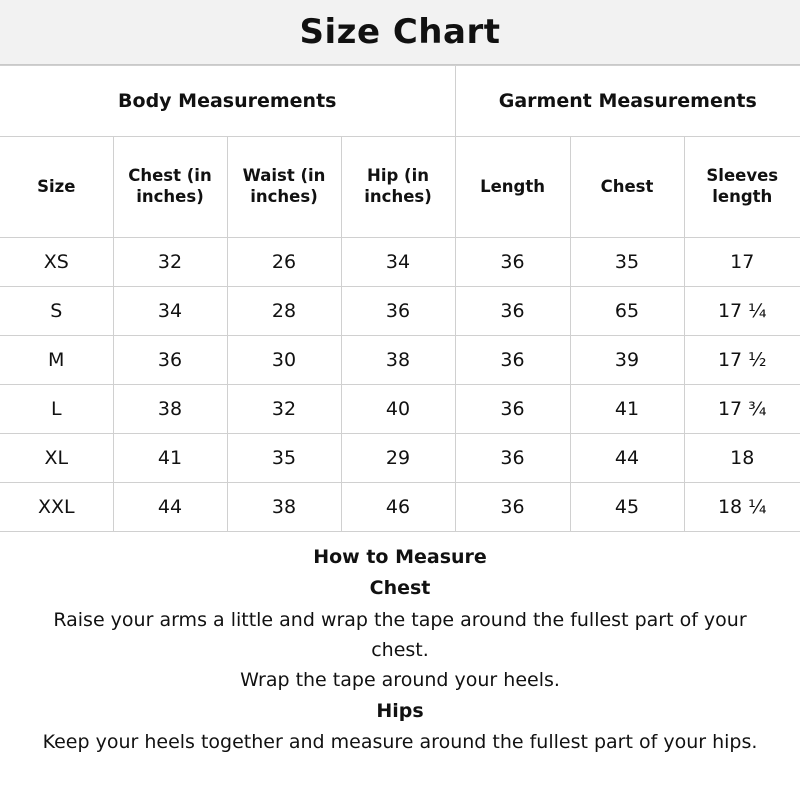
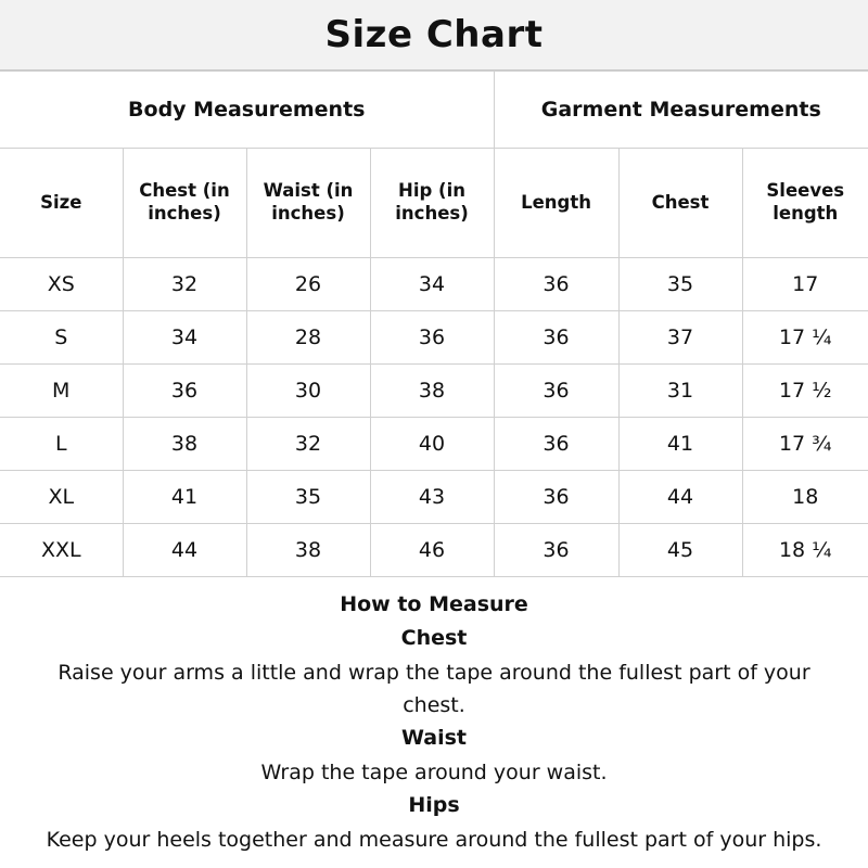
  Size Chart
  Body Measurements	Garment Measurements
  Size	Chest (in inches)	Waist (in inches)	Hip (in inches)	Length	Chest	Sleeves length
  XS	32	26	34	36	35	17
- S	34	28	36	36	65	17 ¼
+ S	34	28	36	36	37	17 ¼
- M	36	30	38	36	39	17 ½
+ M	36	30	38	36	31	17 ½
  L	38	32	40	36	41	17 ¾
- XL	41	35	29	36	44	18
+ XL	41	35	43	36	44	18
  XXL	44	38	46	36	45	18 ¼
  How to Measure
  Chest
  Raise your arms a little and wrap the tape around the fullest part of your chest.
+ Waist
- Wrap the tape around your heels.
+ Wrap the tape around your waist.
  Hips
  Keep your heels together and measure around the fullest part of your hips.
